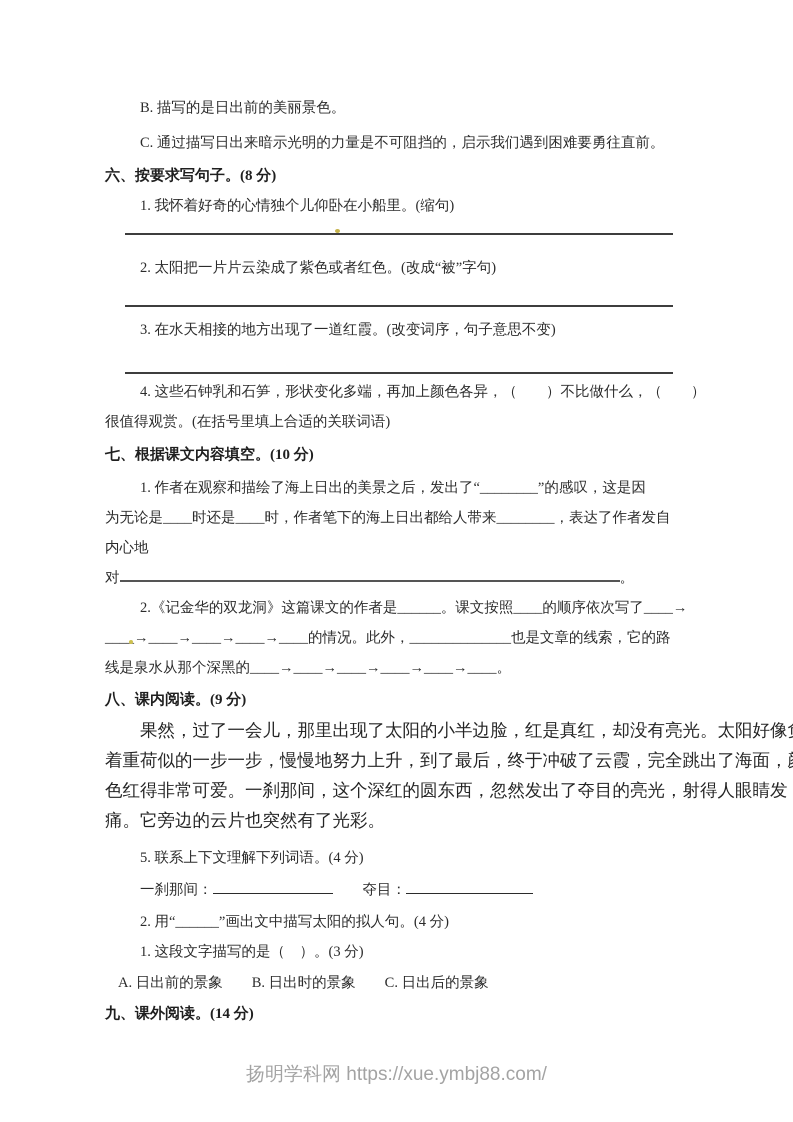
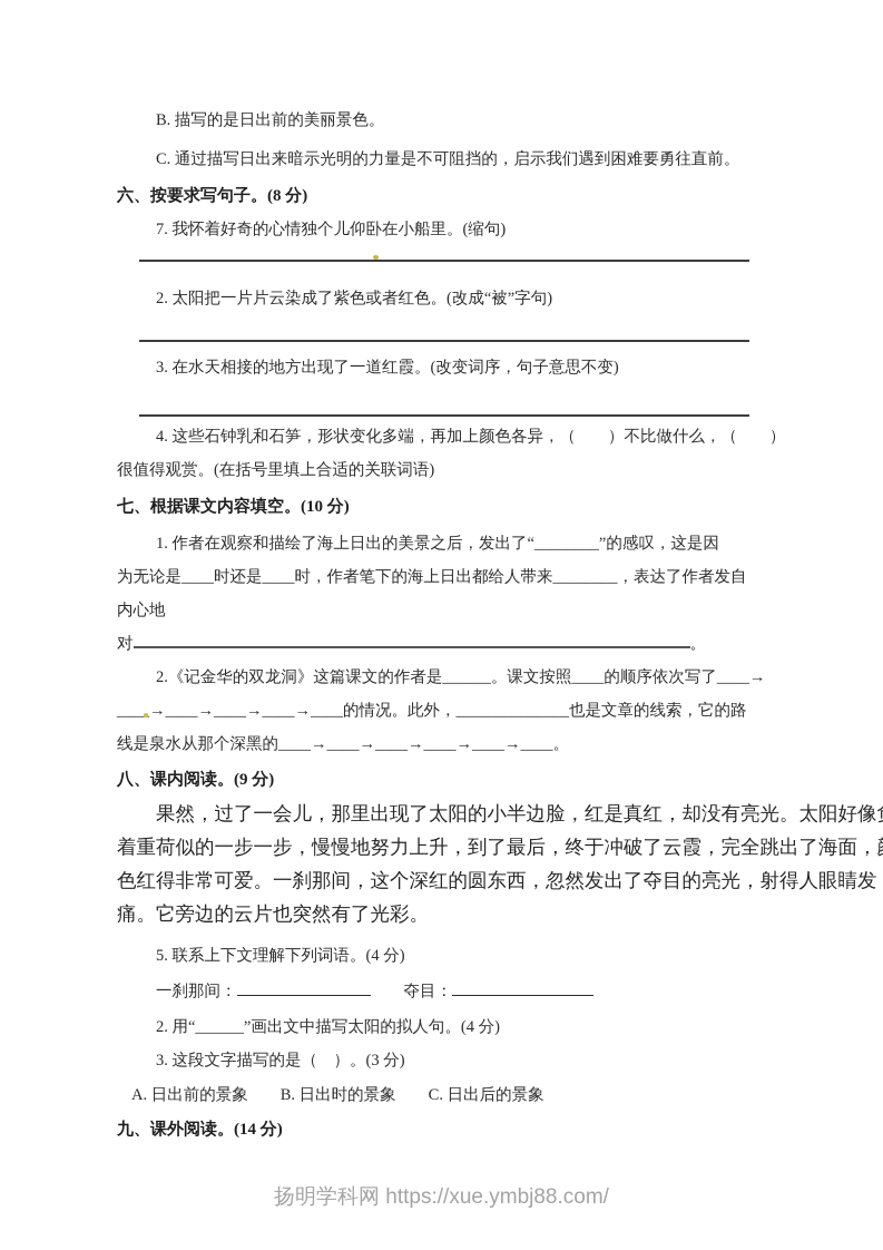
  B. 描写的是日出前的美丽景色。
  C. 通过描写日出来暗示光明的力量是不可阻挡的，启示我们遇到困难要勇往直前。
  六、按要求写句子。(8 分)
- 1. 我怀着好奇的心情独个儿仰卧在小船里。(缩句)
+ 7. 我怀着好奇的心情独个儿仰卧在小船里。(缩句)
  2. 太阳把一片片云染成了紫色或者红色。(改成“被”字句)
  3. 在水天相接的地方出现了一道红霞。(改变词序，句子意思不变)
  4. 这些石钟乳和石笋，形状变化多端，再加上颜色各异，（ ）不比做什么，（ ）
  很值得观赏。(在括号里填上合适的关联词语)
  七、根据课文内容填空。(10 分)
  1. 作者在观察和描绘了海上日出的美景之后，发出了“________”的感叹，这是因
  为无论是____时还是____时，作者笔下的海上日出都给人带来________，表达了作者发自
  内心地
  对 。
  2.《记金华的双龙洞》这篇课文的作者是______。课文按照____的顺序依次写了____→
  ____→____→____→____→____的情况。此外，______________也是文章的线索，它的路
  线是泉水从那个深黑的____→____→____→____→____→____。
  八、课内阅读。(9 分)
  果然，过了一会儿，那里出现了太阳的小半边脸，红是真红，却没有亮光。太阳好像
  着重荷似的一步一步，慢慢地努力上升，到了最后，终于冲破了云霞，完全跳出了海面，
  色红得非常可爱。一刹那间，这个深红的圆东西，忽然发出了夺目的亮光，射得人眼睛发
  痛。它旁边的云片也突然有了光彩。
  5. 联系上下文理解下列词语。(4 分)
  一刹那间： 夺目：
  2. 用“______”画出文中描写太阳的拟人句。(4 分)
- 1. 这段文字描写的是（ ）。(3 分)
+ 3. 这段文字描写的是（ ）。(3 分)
  A. 日出前的景象 B. 日出时的景象 C. 日出后的景象
  九、课外阅读。(14 分)
  扬明学科网 https://xue.ymbj88.com/
